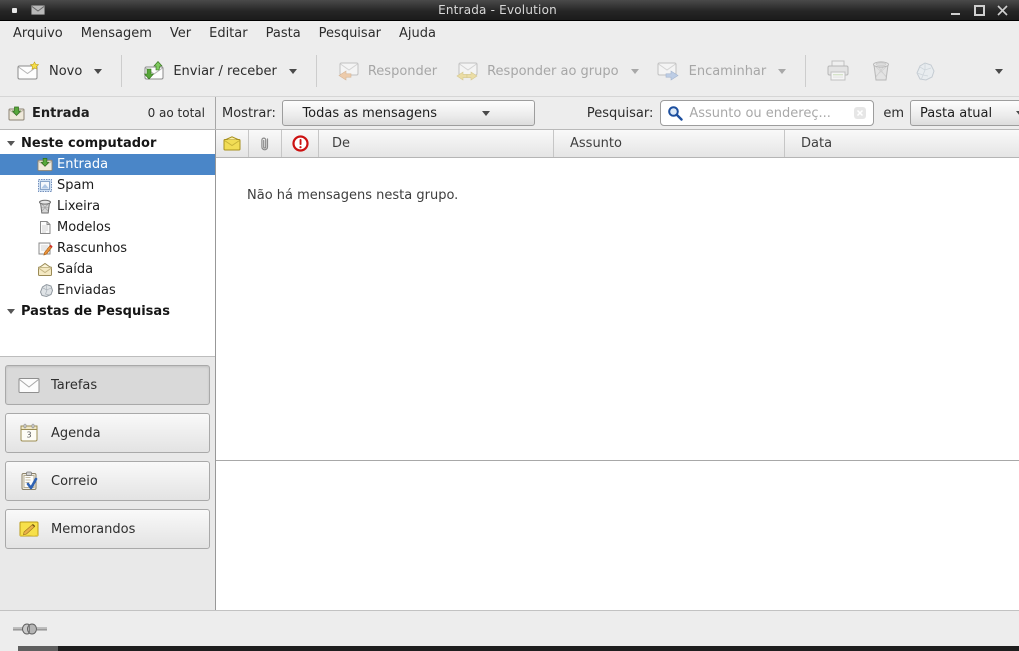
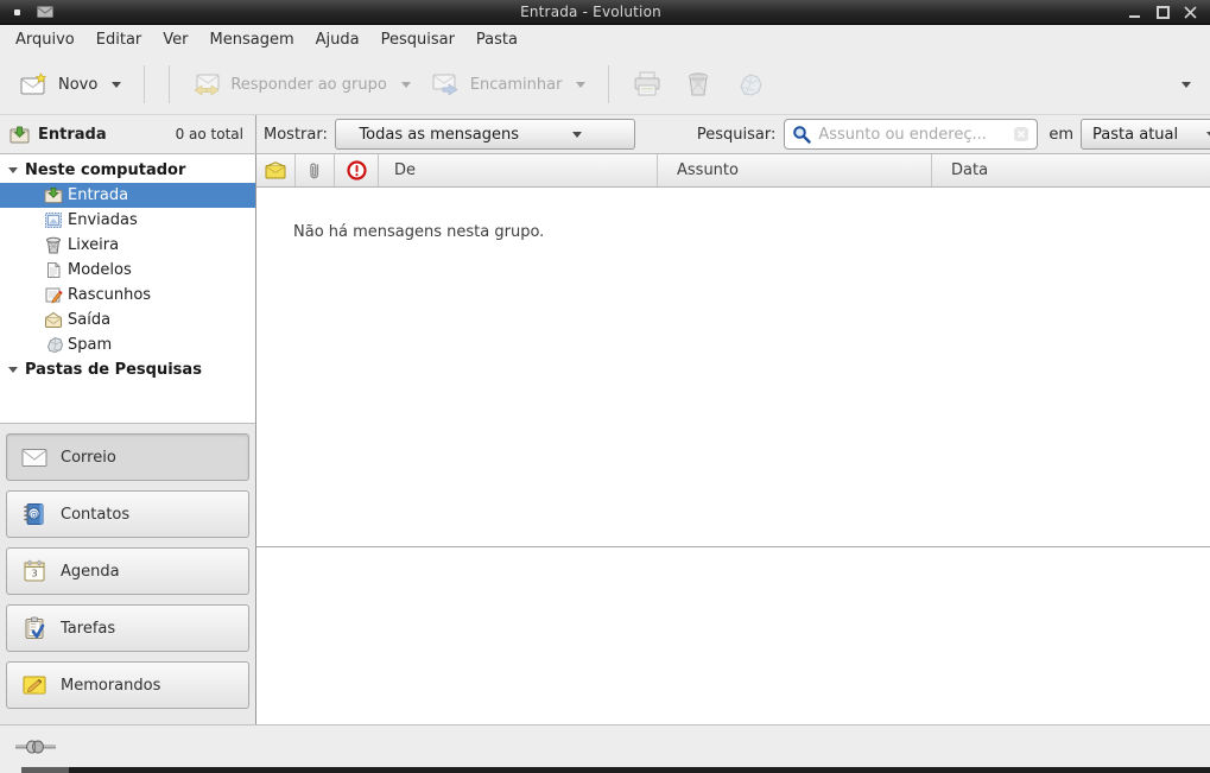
  Entrada - Evolution
  Arquivo
- Mensagem
+ Editar
  Ver
- Editar
+ Mensagem
- Pasta
+ Ajuda
  Pesquisar
- Ajuda
+ Pasta
  Novo
- Enviar / receber
- Responder
  Responder ao grupo
  Encaminhar
  Entrada
  0 ao total
  Mostrar:
  Todas as mensagens
  Pesquisar:
  Assunto ou endereç...
  em
  Pasta atual
  Neste computador
  Entrada
- Spam
+ Enviadas
  Lixeira
  Modelos
  Rascunhos
  Saída
- Enviadas
+ Spam
  Pastas de Pesquisas
- Tarefas
+ Correio
+ @
+ Contatos
  3
  Agenda
- Correio
+ Tarefas
  Memorandos
  De
  Assunto
  Data
  Não há mensagens nesta grupo.
